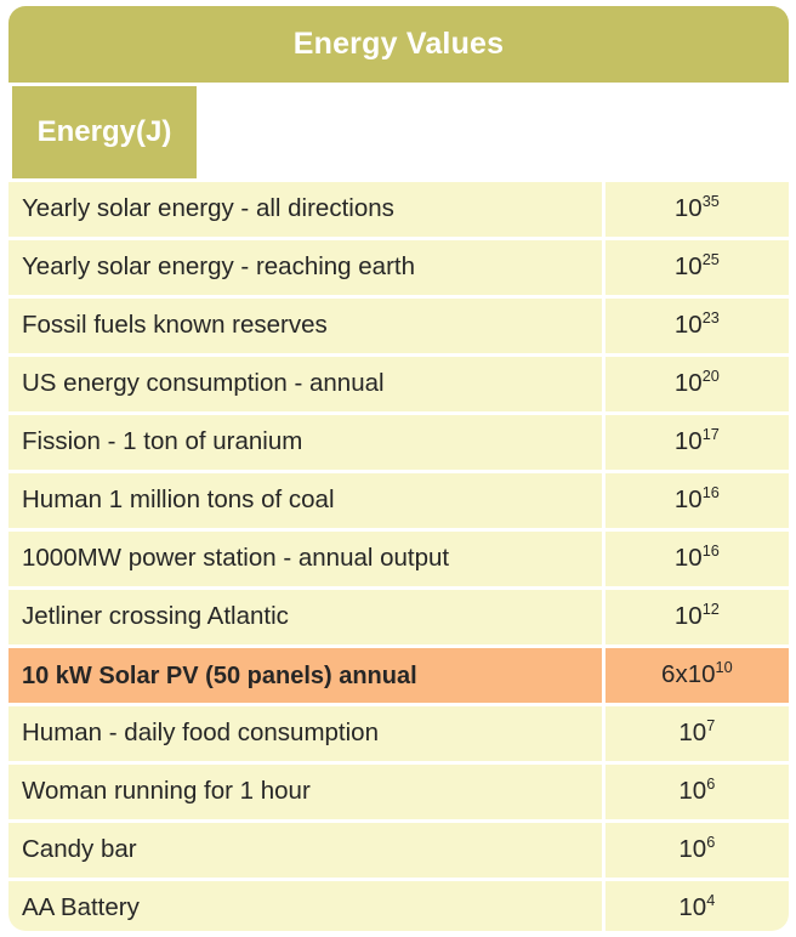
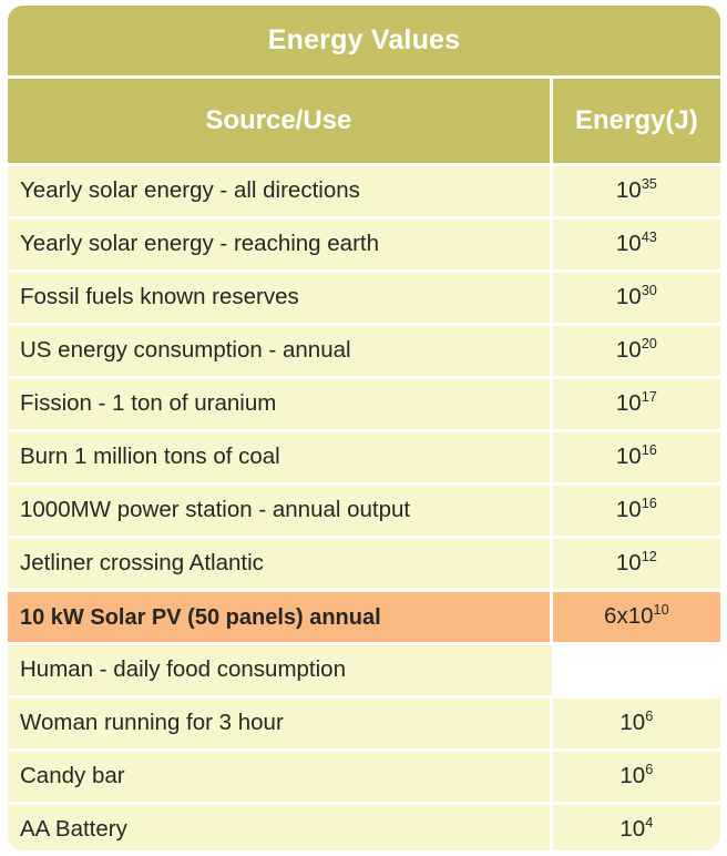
  Energy Values
+ Source/Use
  Energy(J)
  Yearly solar energy - all directions
  1035
  Yearly solar energy - reaching earth
- 1025
+ 1043
  Fossil fuels known reserves
- 1023
+ 1030
  US energy consumption - annual
  1020
  Fission - 1 ton of uranium
  1017
- Human 1 million tons of coal
+ Burn 1 million tons of coal
  1016
  1000MW power station - annual output
  1016
  Jetliner crossing Atlantic
  1012
  10 kW Solar PV (50 panels) annual
  6x1010
  Human - daily food consumption
- 107
- Woman running for 1 hour
+ Woman running for 3 hour
  106
  Candy bar
  106
  AA Battery
  104
